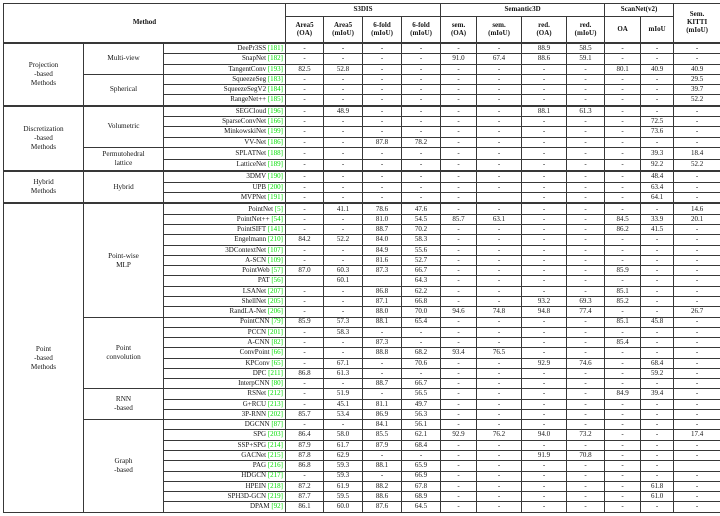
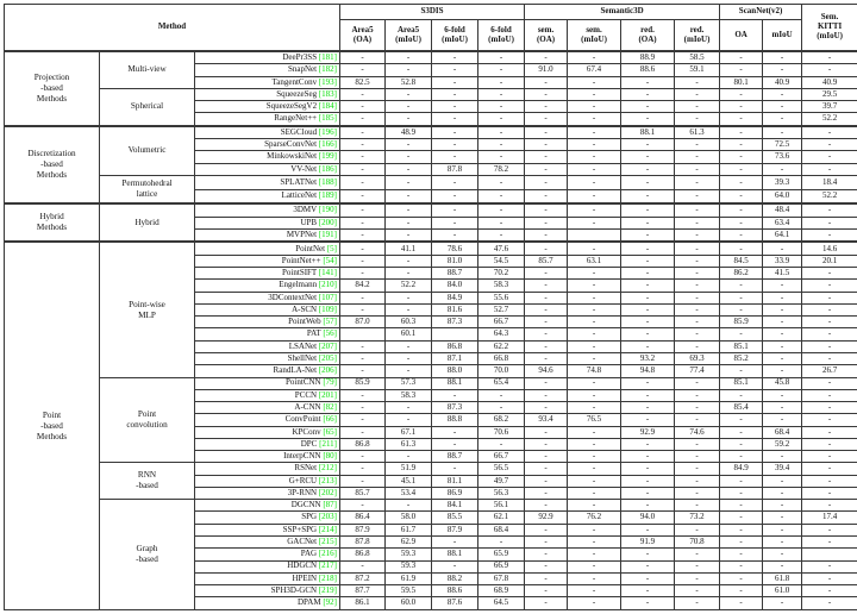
  Method	S3DIS	Semantic3D	ScanNet(v2)	Sem. KITTI (mIoU)
  Area5 (OA)	Area5 (mIoU)	6-fold (mIoU)	6-fold (mIoU)	sem. (OA)	sem. (mIoU)	red. (OA)	red. (mIoU)	OA	mIoU
  Projection -based Methods	Multi-view	DeePr3SS [181]	-	-	-	-	-	-	88.9	58.5	-	-	-
  SnapNet [182]	-	-	-	-	91.0	67.4	88.6	59.1	-	-	-
  TangentConv [193]	82.5	52.8	-	-	-	-	-	-	80.1	40.9	40.9
  Spherical	SqueezeSeg [183]	-	-	-	-	-	-	-	-	-	-	29.5
  SqueezeSegV2 [184]	-	-	-	-	-	-	-	-	-	-	39.7
  RangeNet++ [185]	-	-	-	-	-	-	-	-	-	-	52.2
  Discretization -based Methods	Volumetric	SEGCloud [196]	-	48.9	-	-	-	-	88.1	61.3	-	-	-
  SparseConvNet [166]	-	-	-	-	-	-	-	-	-	72.5	-
  MinkowskiNet [199]	-	-	-	-	-	-	-	-	-	73.6	-
  VV-Net [186]	-	-	87.8	78.2	-	-	-	-	-	-	-
  Permutohedral lattice	SPLATNet [188]	-	-	-	-	-	-	-	-	-	39.3	18.4
- LatticeNet [189]	-	-	-	-	-	-	-	-	-	92.2	52.2
+ LatticeNet [189]	-	-	-	-	-	-	-	-	-	64.0	52.2
  Hybrid Methods	Hybrid	3DMV [190]	-	-	-	-	-	-	-	-	-	48.4	-
  UPB [200]	-	-	-	-	-	-	-	-	-	63.4	-
  MVPNet [191]	-	-	-	-	-		-	-	-	64.1	-
  Point -based Methods	Point-wise MLP	PointNet [5]	-	41.1	78.6	47.6	-	-	-	-	-	-	14.6
  PointNet++ [54]	-	-	81.0	54.5	85.7	63.1	-	-	84.5	33.9	20.1
  PointSIFT [141]	-	-	88.7	70.2	-	-	-	-	86.2	41.5	-
  Engelmann [210]	84.2	52.2	84.0	58.3	-	-	-	-	-	-	-
  3DContextNet [107]	-	-	84.9	55.6	-	-	-	-	-	-	-
  PointWeb [57]	87.0	60.3	87.3	66.7	-	-	-	-	85.9	-	-
  PAT [56]		60.1		64.3	-	-	-	-	-	-	-
  LSANet [207]	-	-	86.8	62.2	-	-	-	-	85.1	-	-
  ShellNet [205]	-	-	87.1	66.8	-	-	93.2	69.3	85.2	-	-
  RandLA-Net [206]	-	-	88.0	70.0	94.6	74.8	94.8	77.4	-	-	26.7
  Point convolution	PointCNN [79]	85.9	57.3	88.1	65.4	-	-	-	-	85.1	45.8	-
  PCCN [201]	-	58.3	-	-	-	-	-	-	-	-	-
  A-CNN [82]	-	-	87.3	-	-	-	-	-	85.4	-	-
  ConvPoint [66]	-	-	88.8	68.2	93.4	76.5	-	-	-	-	-
  KPConv [65]	-	67.1	-	70.6	-	-	92.9	74.6	-	68.4	-
  DPC [211]	86.8	61.3	-	-	-	-	-	-	-	59.2	-
  InterpCNN [80]	-	-	88.7	66.7	-	-	-	-	-	-	-
  RNN -based	RSNet [212]	-	51.9	-	56.5	-	-	-	-	84.9	39.4	-
  G+RCU [213]	-	45.1	81.1	49.7	-	-	-	-	-	-	-
  3P-RNN [202]	85.7	53.4	86.9	56.3	-	-	-	-	-	-	-
  Graph -based	DGCNN [87]	-	-	84.1	56.1	-	-	-	-	-	-	-
  SPG [203]	86.4	58.0	85.5	62.1	92.9	76.2	94.0	73.2	-	-	17.4
  SSP+SPG [214]	87.9	61.7	87.9	68.4	-	-	-	-	-	-	-
  GACNet [215]	87.8	62.9	-	-	-	-	91.9	70.8	-	-	-
  PAG [216]	86.8	59.3	88.1	65.9	-	-	-	-	-	-
  HDGCN [217]	-	59.3	-	66.9	-	-	-	-	-	-	-
  HPEIN [218]	87.2	61.9	88.2	67.8	-	-	-	-	-	61.8	-
  SPH3D-GCN [219]	87.7	59.5	88.6	68.9	-	-	-	-	-	61.0	-
  DPAM [92]	86.1	60.0	87.6	64.5	-	-	-	-	-	-	-
